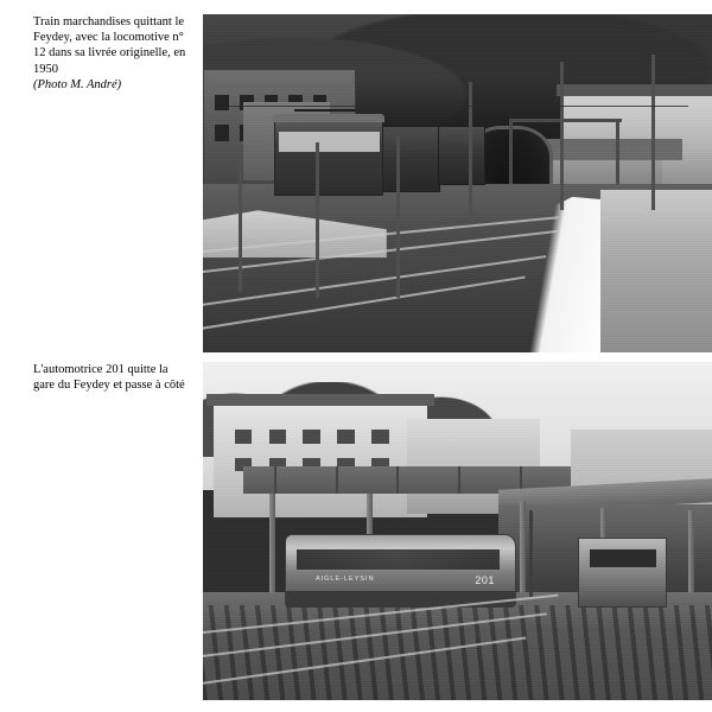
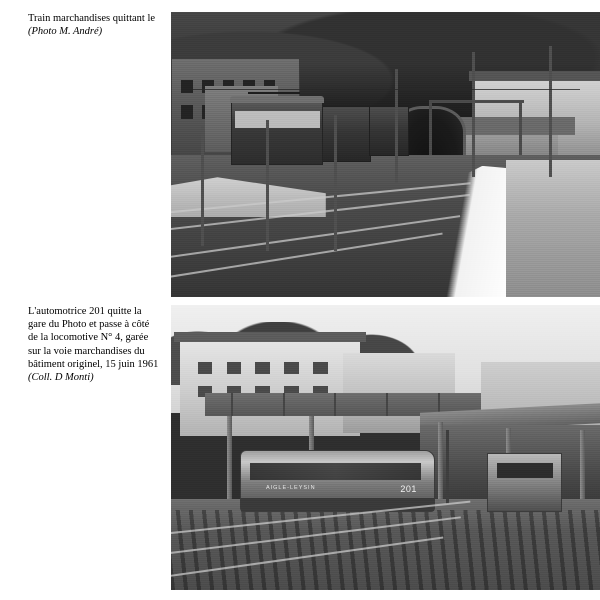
  Train marchandises quittant le
- Feydey, avec la locomotive n°
- 12 dans sa livrée originelle, en
- 1950
  (Photo M. André)
  L'automotrice 201 quitte la
- gare du Feydey et passe à côté
+ gare du Photo et passe à côté
+ de la locomotive N° 4, garée
+ sur la voie marchandises du
+ bâtiment originel, 15 juin 1961
+ (Coll. D Monti)
